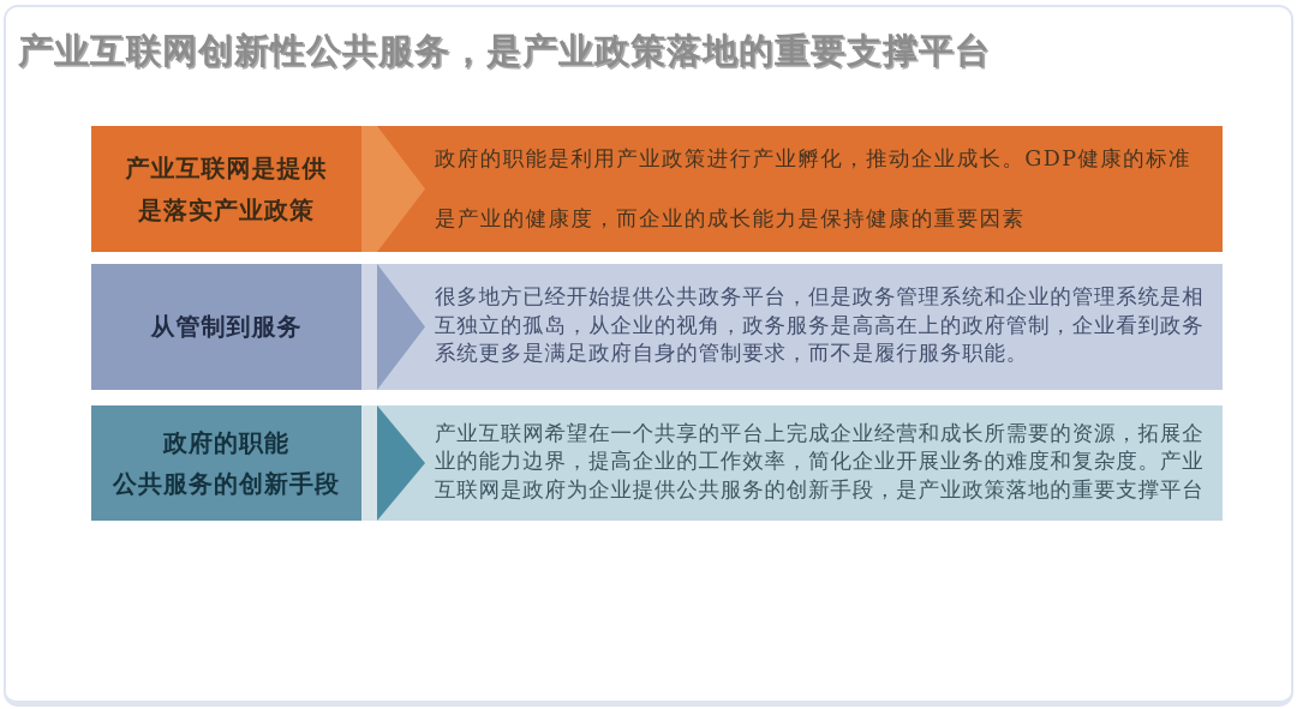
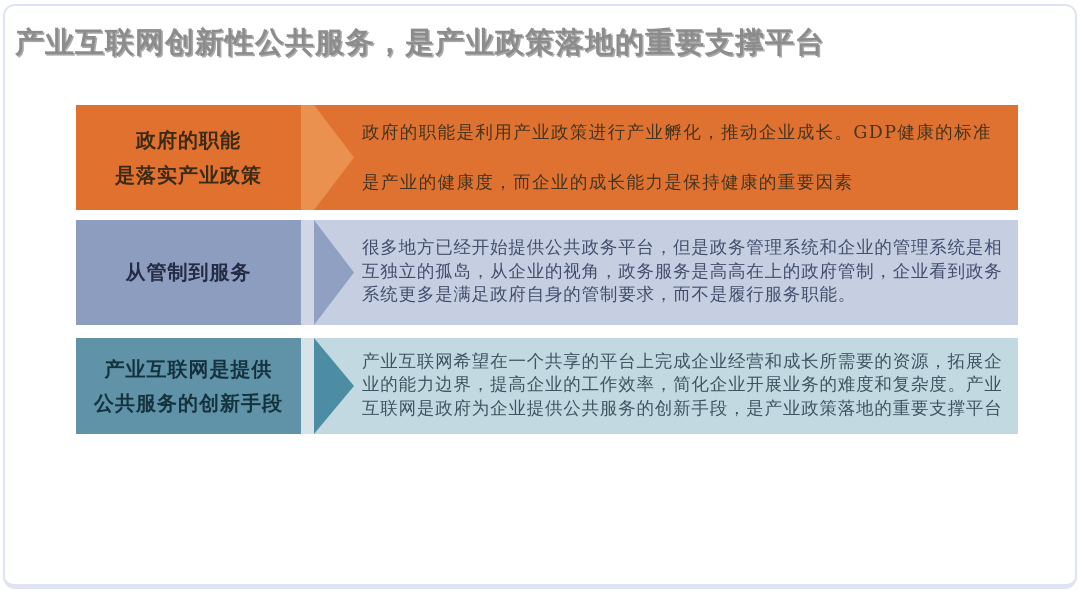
  产业互联网创新性公共服务，是产业政策落地的重要支撑平台
- 产业互联网是提供
+ 政府的职能
  是落实产业政策
  政府的职能是利用产业政策进行产业孵化，推动企业成长。GDP健康的标准是产业的健康度，而企业的成长能力是保持健康的重要因素
  从管制到服务
  很多地方已经开始提供公共政务平台，但是政务管理系统和企业的管理系统是相互独立的孤岛，从企业的视角，政务服务是高高在上的政府管制，企业看到政务系统更多是满足政府自身的管制要求，而不是履行服务职能。
- 政府的职能
+ 产业互联网是提供
  公共服务的创新手段
  产业互联网希望在一个共享的平台上完成企业经营和成长所需要的资源，拓展企业的能力边界，提高企业的工作效率，简化企业开展业务的难度和复杂度。产业互联网是政府为企业提供公共服务的创新手段，是产业政策落地的重要支撑平台
